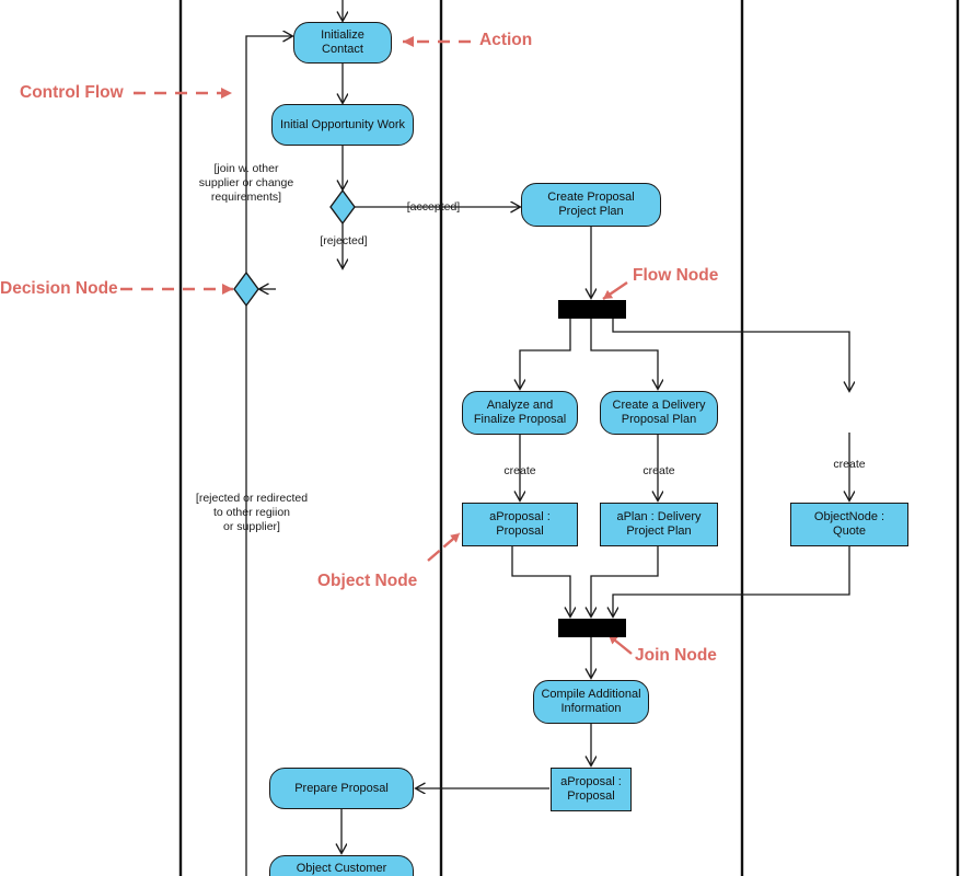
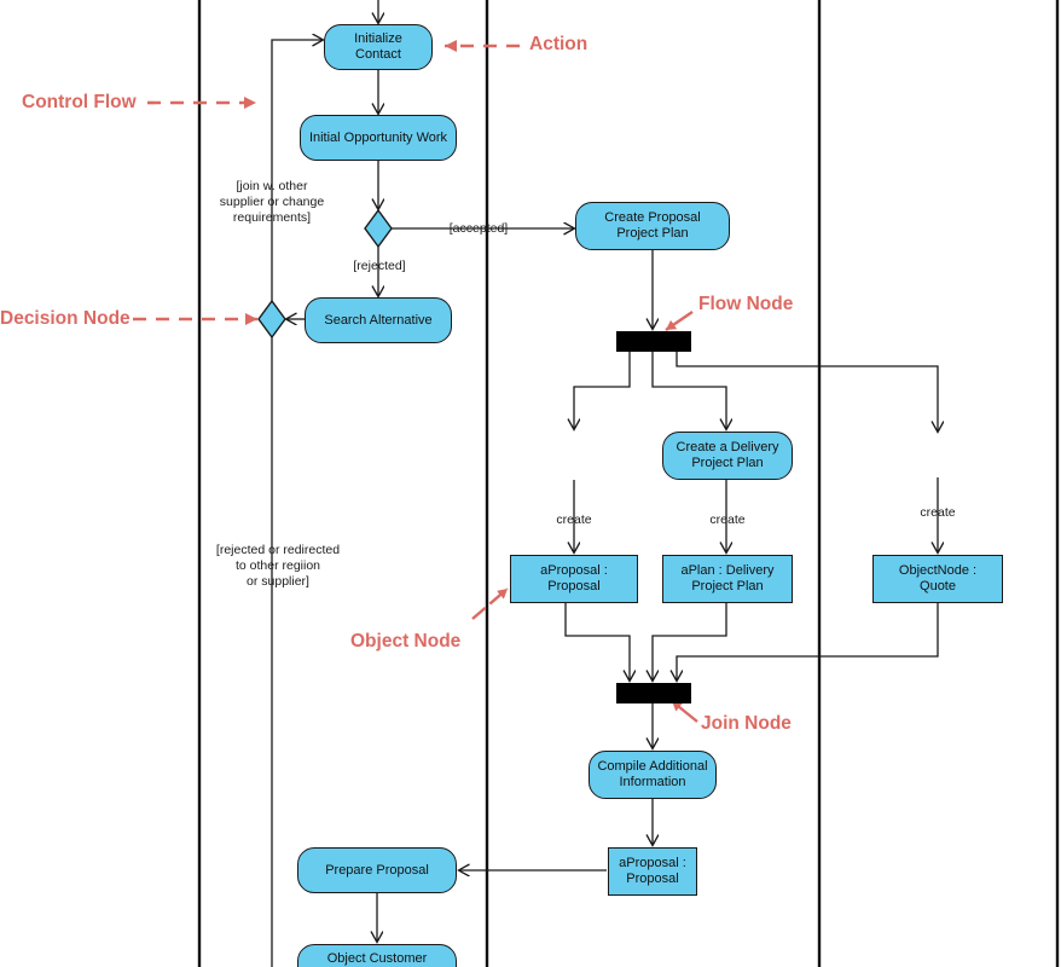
  Initialize Contact
  Initial Opportunity Work
+ Search Alternative
  Create Proposal Project Plan
- Analyze and Finalize Proposal
- Create a Delivery Proposal Plan
+ Create a Delivery Project Plan
  Compile Additional Information
  Prepare Proposal
  aProposal : Proposal
  aPlan : Delivery Project Plan
  ObjectNode : Quote
  aProposal : Proposal
  [join w. other
  supplier or change
  requirements]
  [accepted]
  [rejected]
  [rejected or redirected
  to other regiion
  or supplier]
  create
  create
  create
  Action
  Control Flow
  Decision Node
  Flow Node
  Object Node
  Join Node
